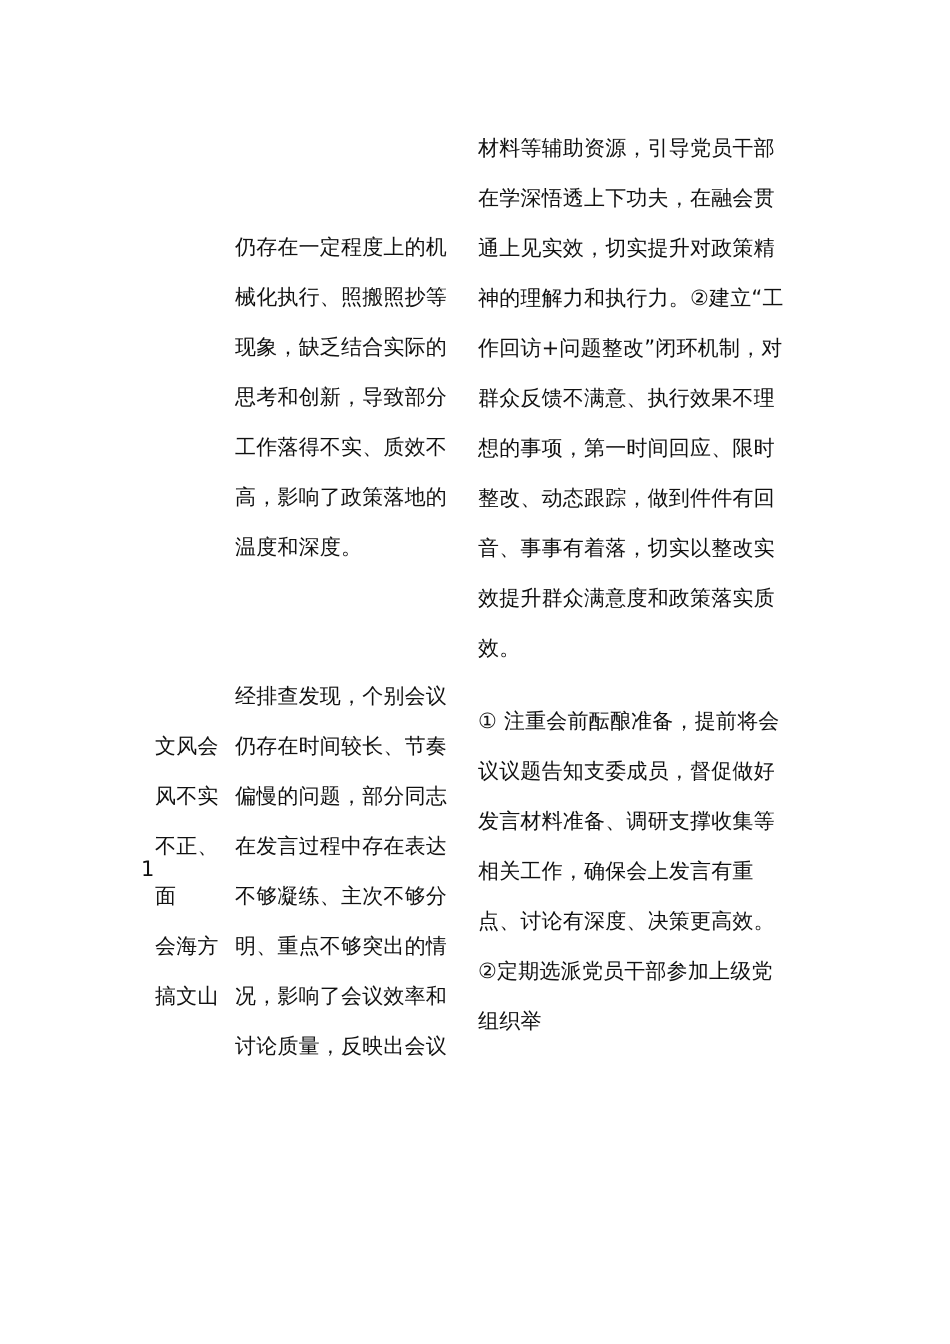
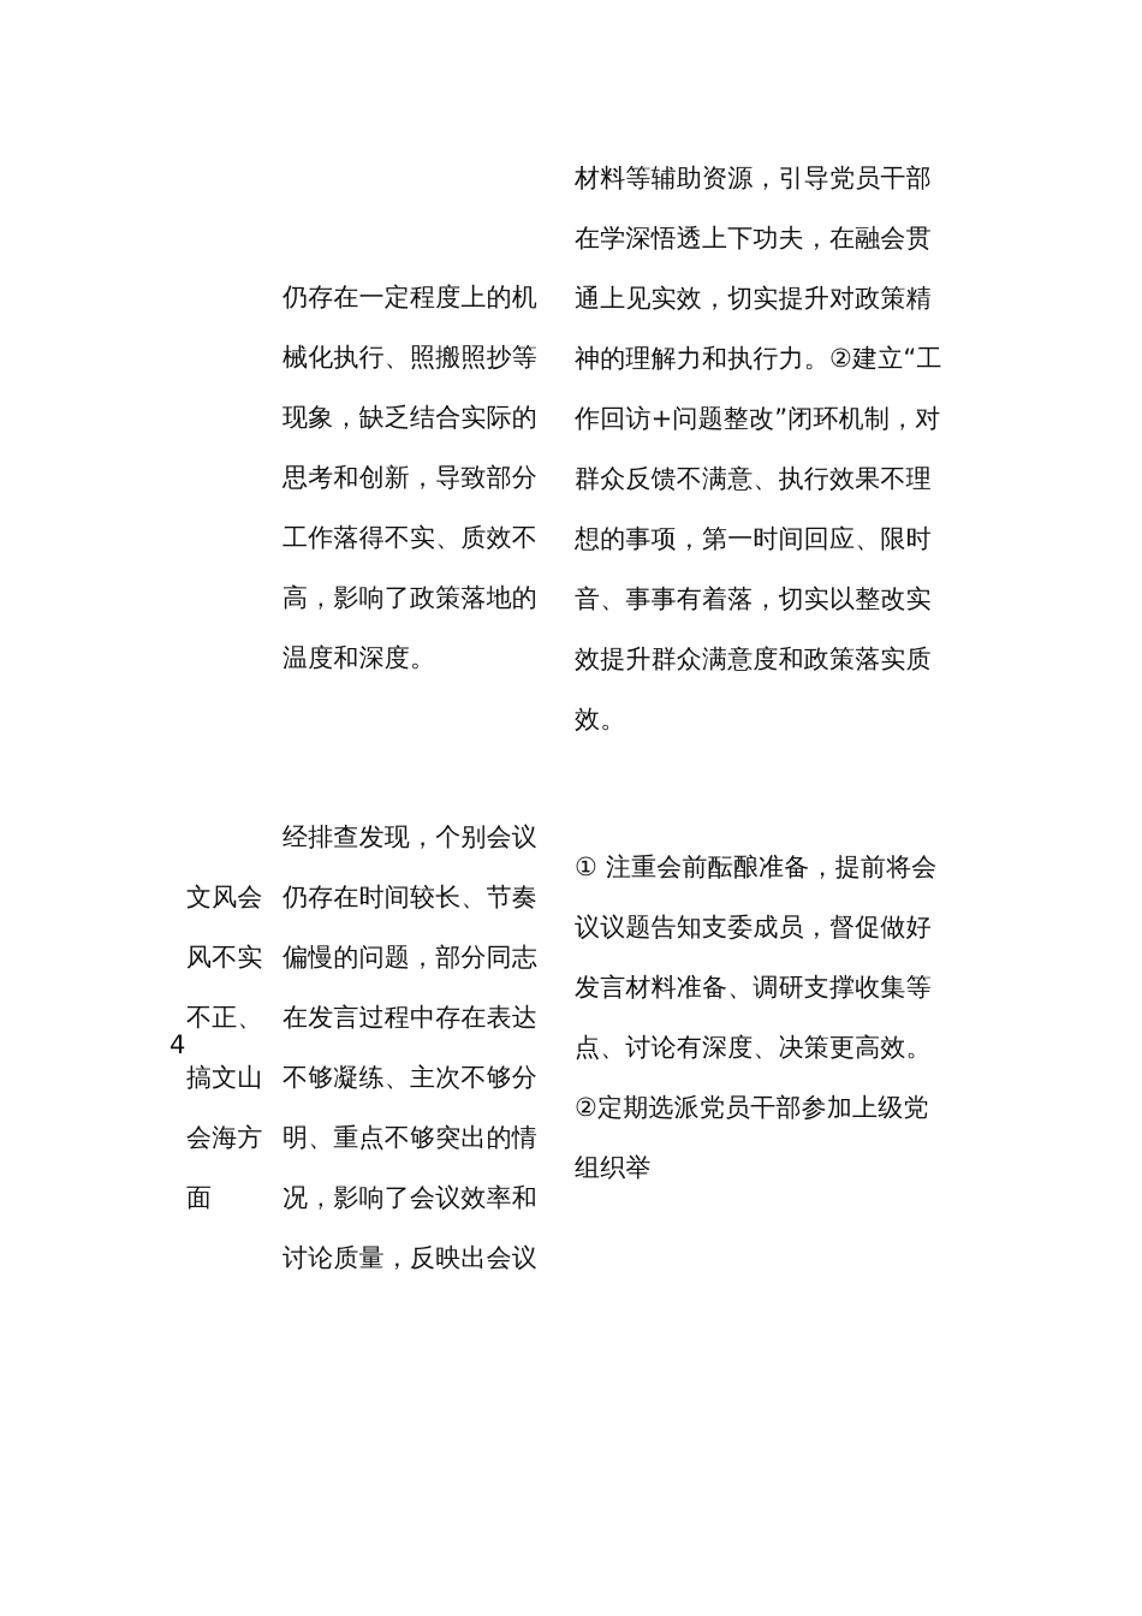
  仍存在一定程度上的机
  械化执行、照搬照抄等
  现象，缺乏结合实际的
  思考和创新，导致部分
  工作落得不实、质效不
  高，影响了政策落地的
  温度和深度。
  材料等辅助资源，引导党员干部
  在学深悟透上下功夫，在融会贯
  通上见实效，切实提升对政策精
  神的理解力和执行力。②建立“工
  作回访+问题整改”闭环机制，对
  群众反馈不满意、执行效果不理
  想的事项，第一时间回应、限时
- 整改、动态跟踪，做到件件有回
  音、事事有着落，切实以整改实
  效提升群众满意度和政策落实质
  效。
- 1
+ 4
  文风会
  风不实
  不正、
- 面
+ 搞文山
  会海方
- 搞文山
+ 面
  经排查发现，个别会议
  仍存在时间较长、节奏
  偏慢的问题，部分同志
  在发言过程中存在表达
  不够凝练、主次不够分
  明、重点不够突出的情
  况，影响了会议效率和
  讨论质量，反映出会议
  ① 注重会前酝酿准备，提前将会
  议议题告知支委成员，督促做好
  发言材料准备、调研支撑收集等
- 相关工作，确保会上发言有重
  点、讨论有深度、决策更高效。
  ②定期选派党员干部参加上级党
  组织举
